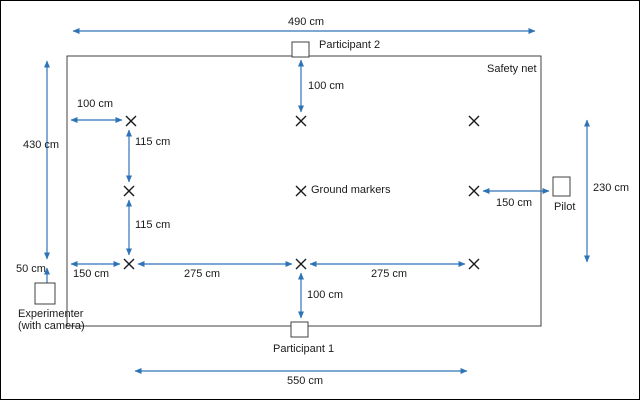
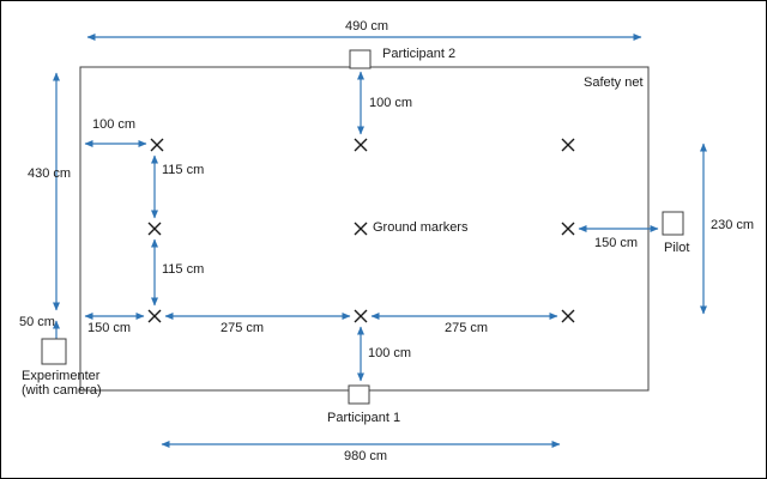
  490 cm
  Participant 2
  Safety net
  100 cm
  100 cm
  430 cm
  115 cm
  Ground markers
  115 cm
  150 cm
  Pilot
  230 cm
  50 cm
  150 cm
  275 cm
  275 cm
  100 cm
  Experimenter
  (with camera)
  Participant 1
- 550 cm
+ 980 cm
